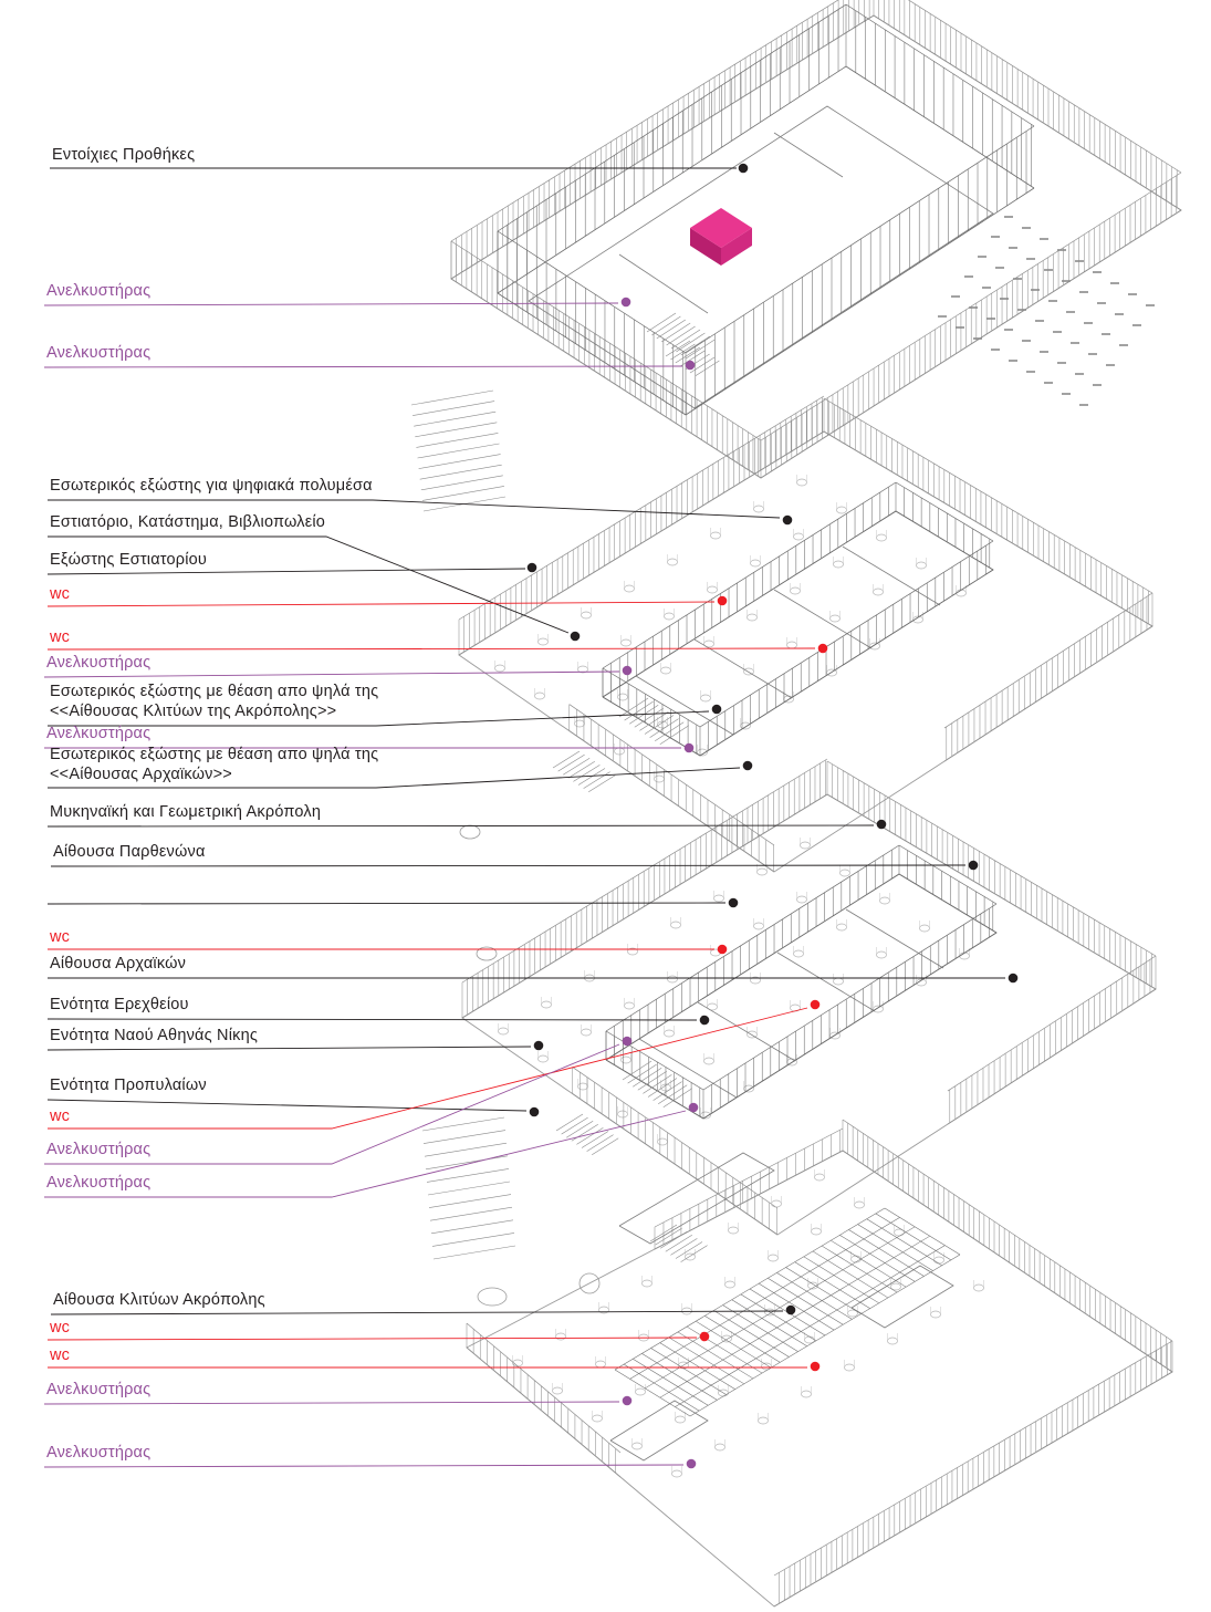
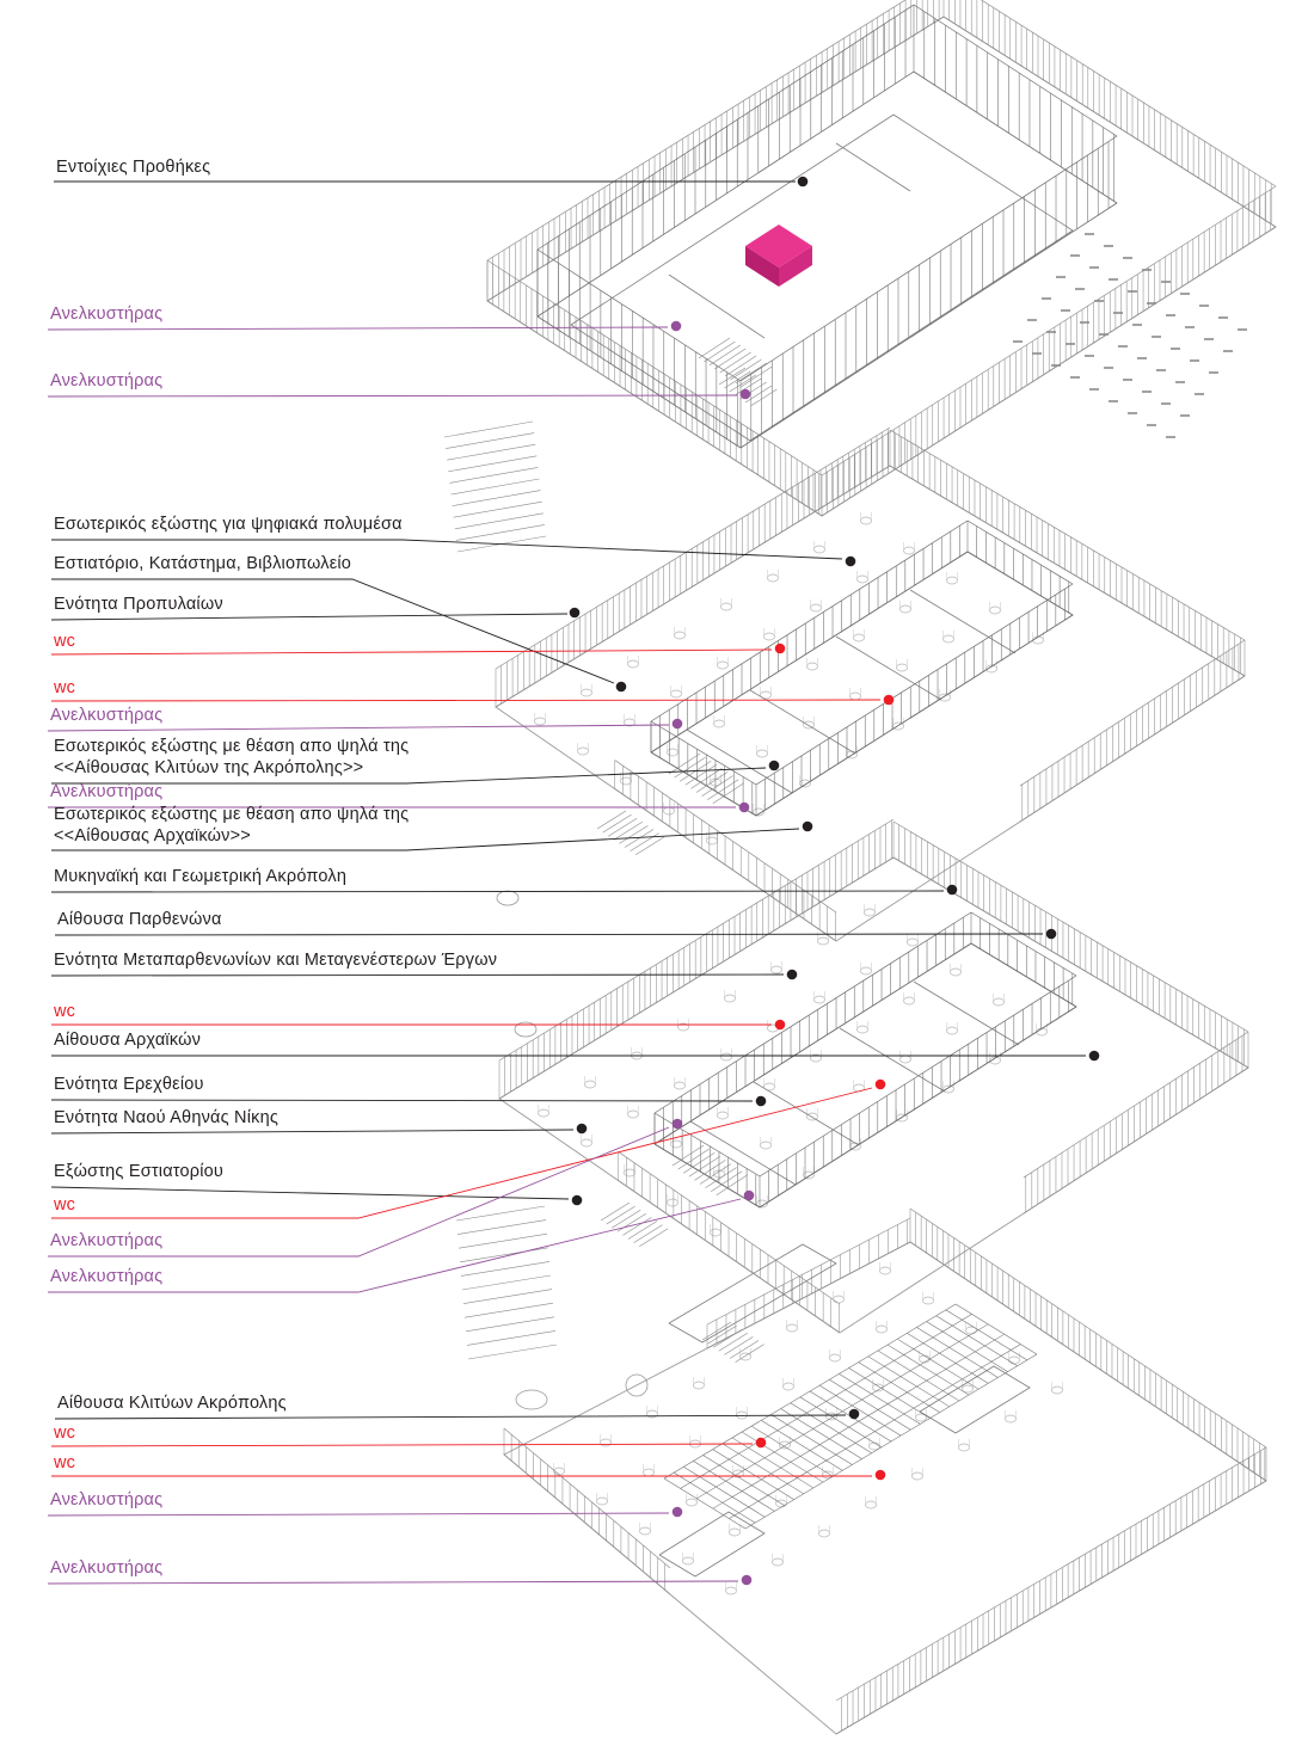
  Εντοίχιες Προθήκες
  Ανελκυστήρας
  Ανελκυστήρας
  Εσωτερικός εξώστης για ψηφιακά πολυμέσα
  Εστιατόριο, Κατάστημα, Βιβλιοπωλείο
- Εξώστης Εστιατορίου
+ Ενότητα Προπυλαίων
  wc
  wc
  Ανελκυστήρας
  Εσωτερικός εξώστης με θέαση απο ψηλά της
  <<Αίθουσας Κλιτύων της Ακρόπολης>>
  Ανελκυστήρας
  Εσωτερικός εξώστης με θέαση απο ψηλά της
  <<Αίθουσας Αρχαϊκών>>
  Μυκηναϊκή και Γεωμετρική Ακρόπολη
  Αίθουσα Παρθενώνα
+ Ενότητα Μεταπαρθενωνίων και Μεταγενέστερων Έργων
  wc
  Αίθουσα Αρχαϊκών
  Ενότητα Ερεχθείου
  Ενότητα Ναού Αθηνάς Νίκης
- Ενότητα Προπυλαίων
+ Εξώστης Εστιατορίου
  wc
  Ανελκυστήρας
  Ανελκυστήρας
  Αίθουσα Κλιτύων Ακρόπολης
  wc
  wc
  Ανελκυστήρας
  Ανελκυστήρας
